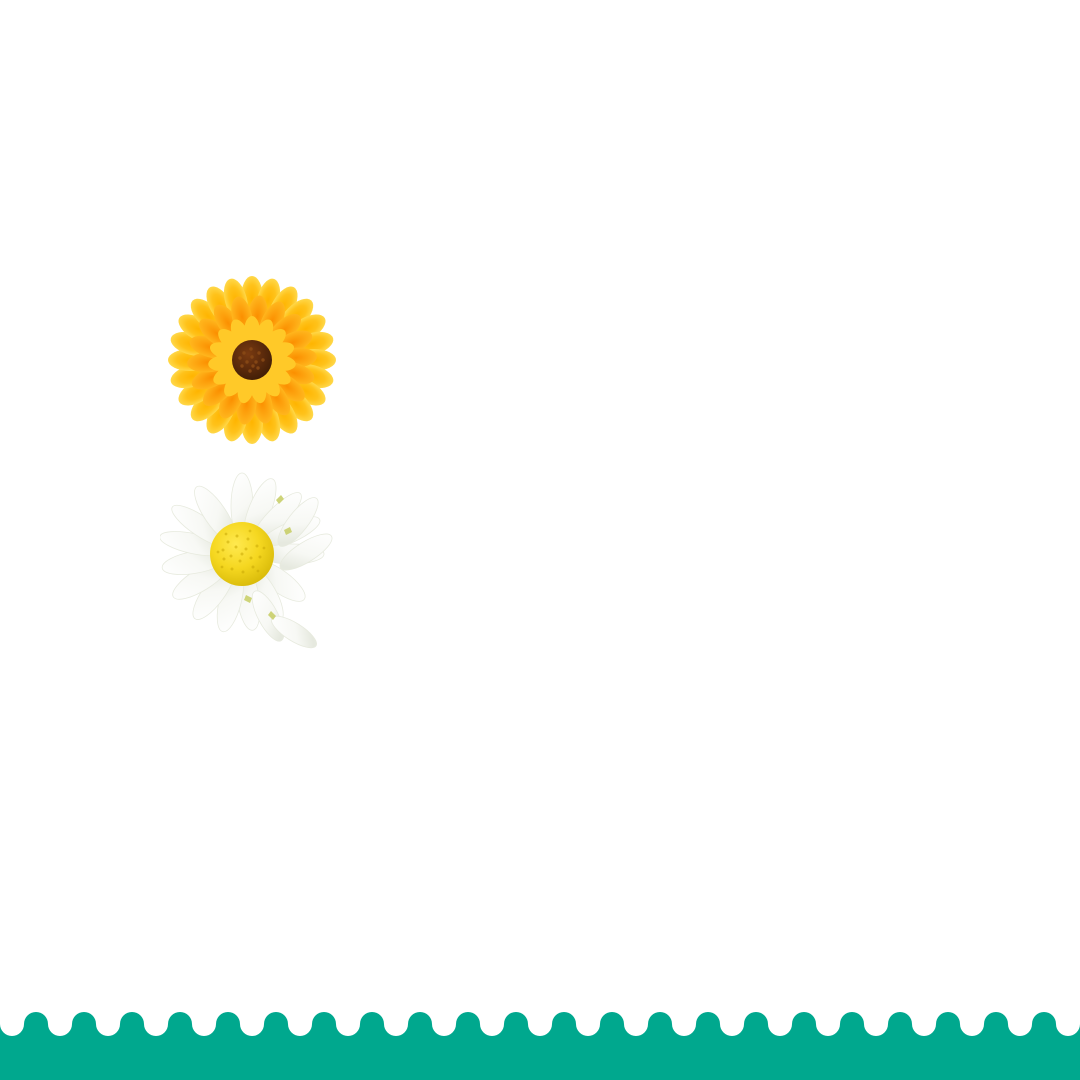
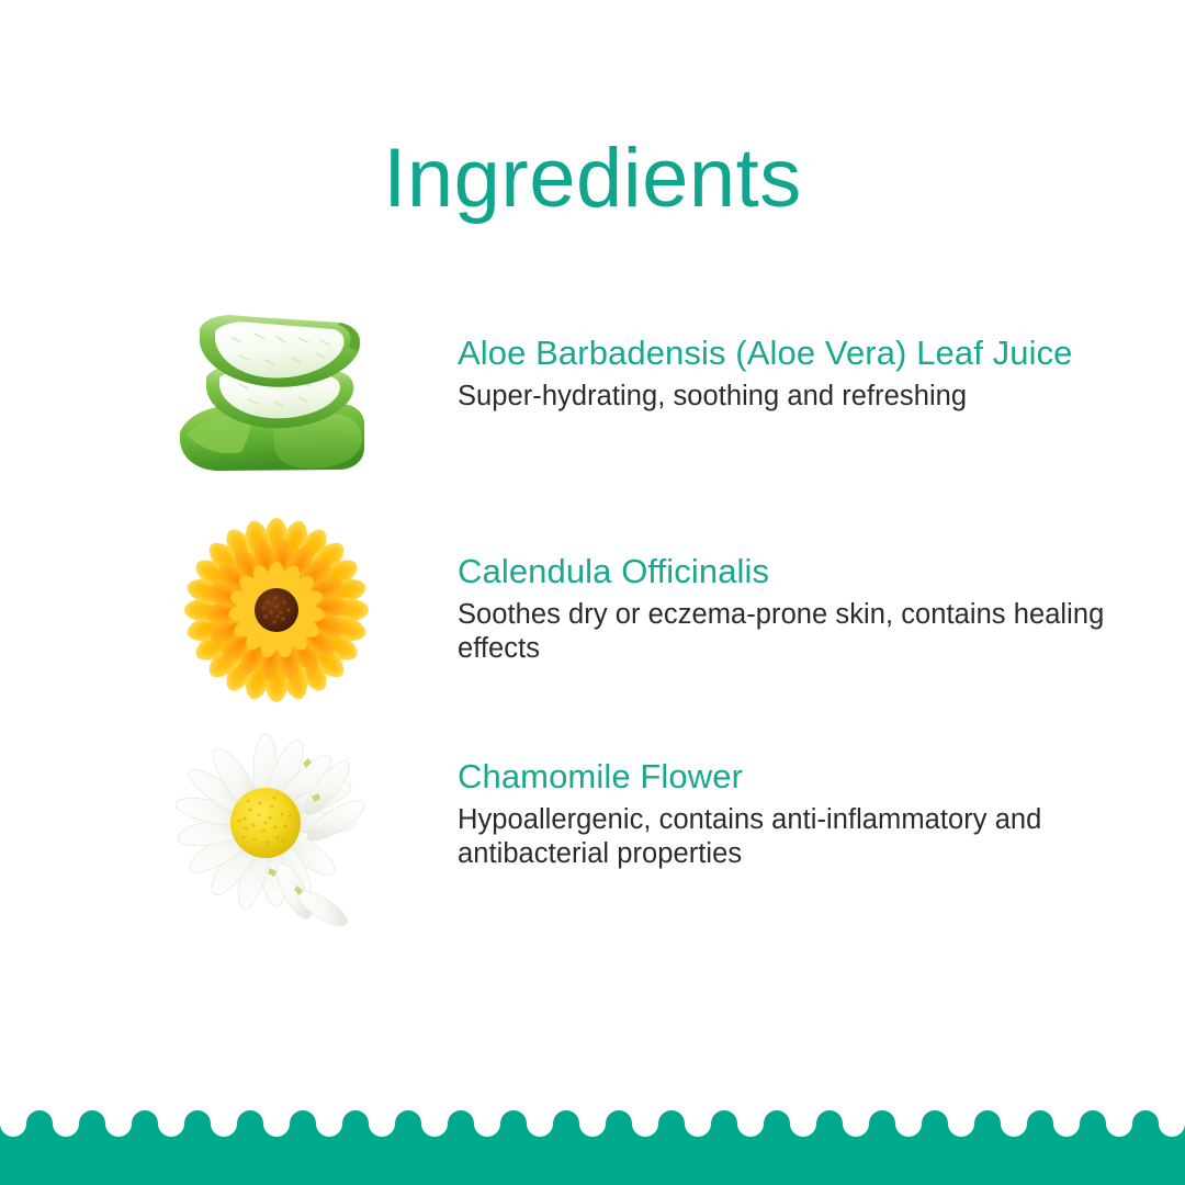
+ Ingredients
+ Aloe Barbadensis (Aloe Vera) Leaf Juice
+ Super-hydrating, soothing and refreshing
+ Calendula Officinalis
+ Soothes dry or eczema-prone skin, contains healing effects
+ Chamomile Flower
+ Hypoallergenic, contains anti-inflammatory and antibacterial properties
